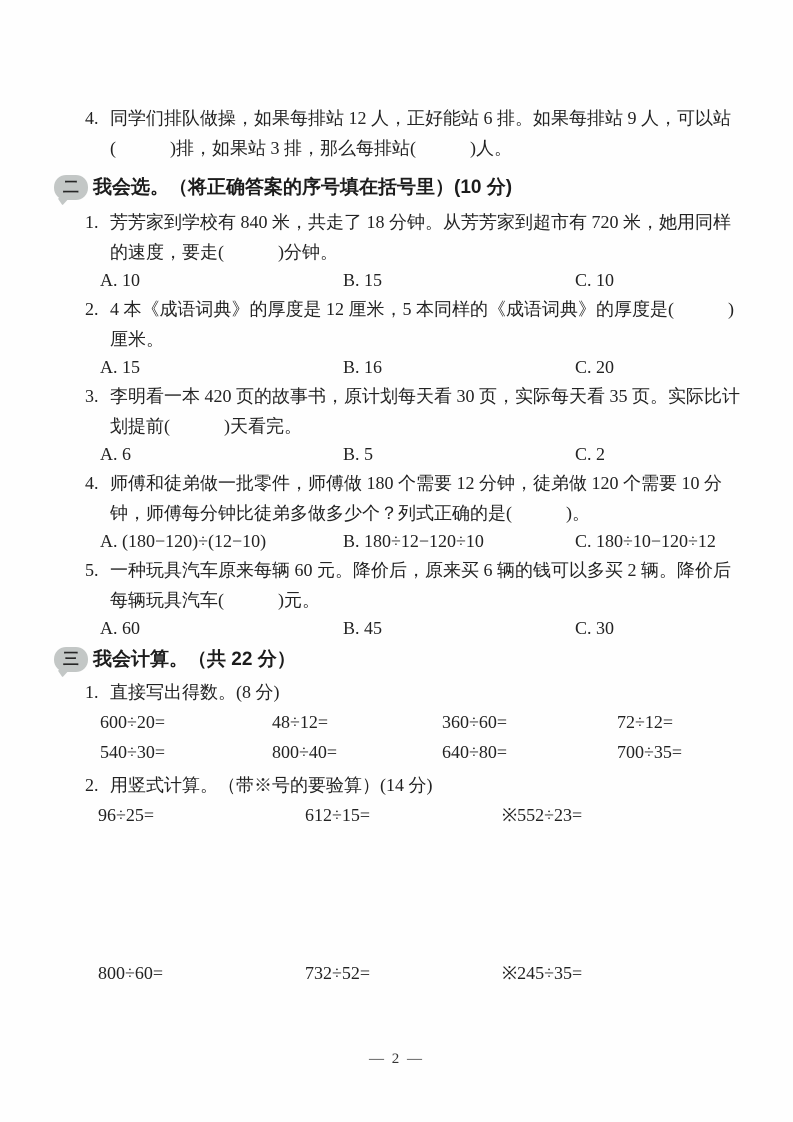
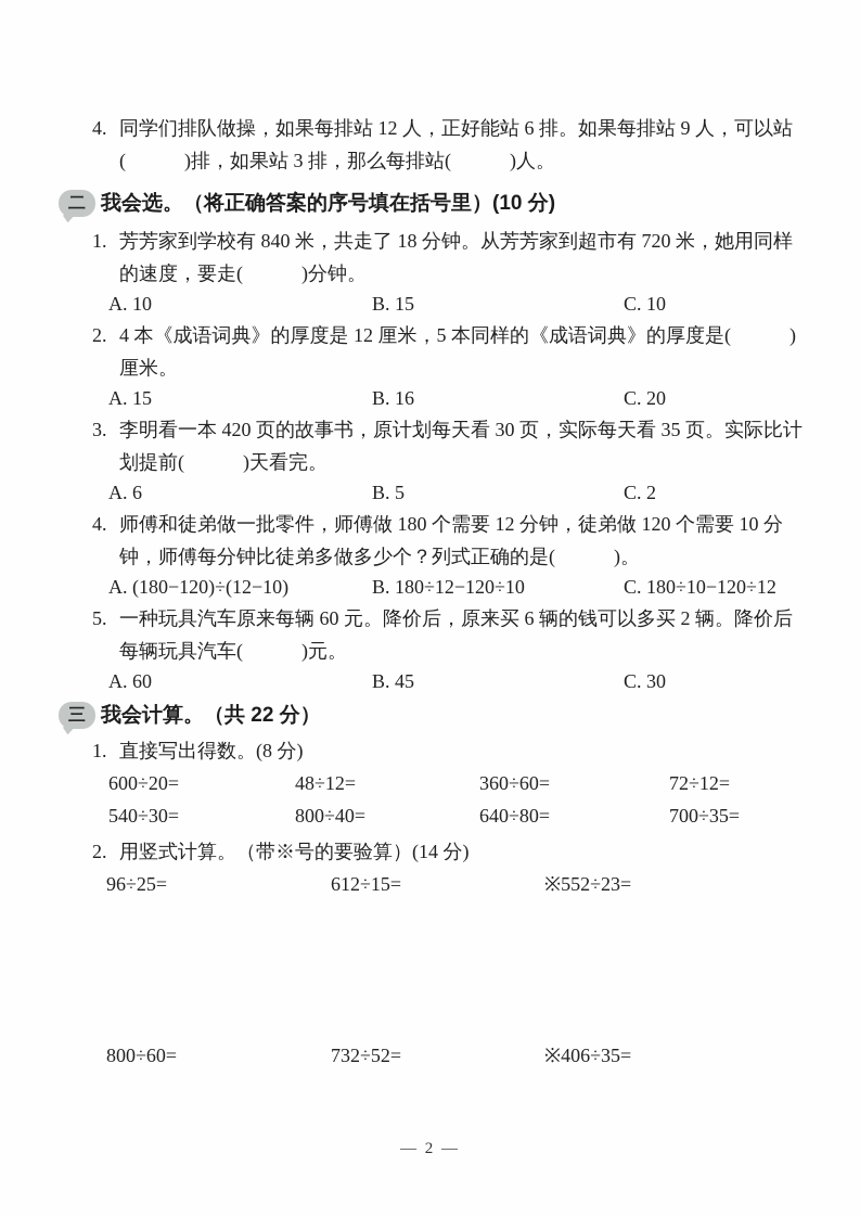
  4.
  同学们排队做操，如果每排站 12 人，正好能站 6 排。如果每排站 9 人，可以站( )排，如果站 3 排，那么每排站( )人。
  二
  我会选。（将正确答案的序号填在括号里）(10 分)
  1.
  芳芳家到学校有 840 米，共走了 18 分钟。从芳芳家到超市有 720 米，她用同样的速度，要走( )分钟。
  A. 10
  B. 15
  C. 10
  2.
  4 本《成语词典》的厚度是 12 厘米，5 本同样的《成语词典》的厚度是( )厘米。
  A. 15
  B. 16
  C. 20
  3.
  李明看一本 420 页的故事书，原计划每天看 30 页，实际每天看 35 页。实际比计划提前( )天看完。
  A. 6
  B. 5
  C. 2
  4.
  师傅和徒弟做一批零件，师傅做 180 个需要 12 分钟，徒弟做 120 个需要 10 分钟，师傅每分钟比徒弟多做多少个？列式正确的是( )。
  A. (180−120)÷(12−10)
  B. 180÷12−120÷10
  C. 180÷10−120÷12
  5.
  一种玩具汽车原来每辆 60 元。降价后，原来买 6 辆的钱可以多买 2 辆。降价后每辆玩具汽车( )元。
  A. 60
  B. 45
  C. 30
  三
  我会计算。（共 22 分）
  1.
  直接写出得数。(8 分)
  600÷20=
  48÷12=
  360÷60=
  72÷12=
  540÷30=
  800÷40=
  640÷80=
  700÷35=
  2.
  用竖式计算。（带※号的要验算）(14 分)
  96÷25=
  612÷15=
  ※552÷23=
  800÷60=
  732÷52=
- ※245÷35=
+ ※406÷35=
  — 2 —
